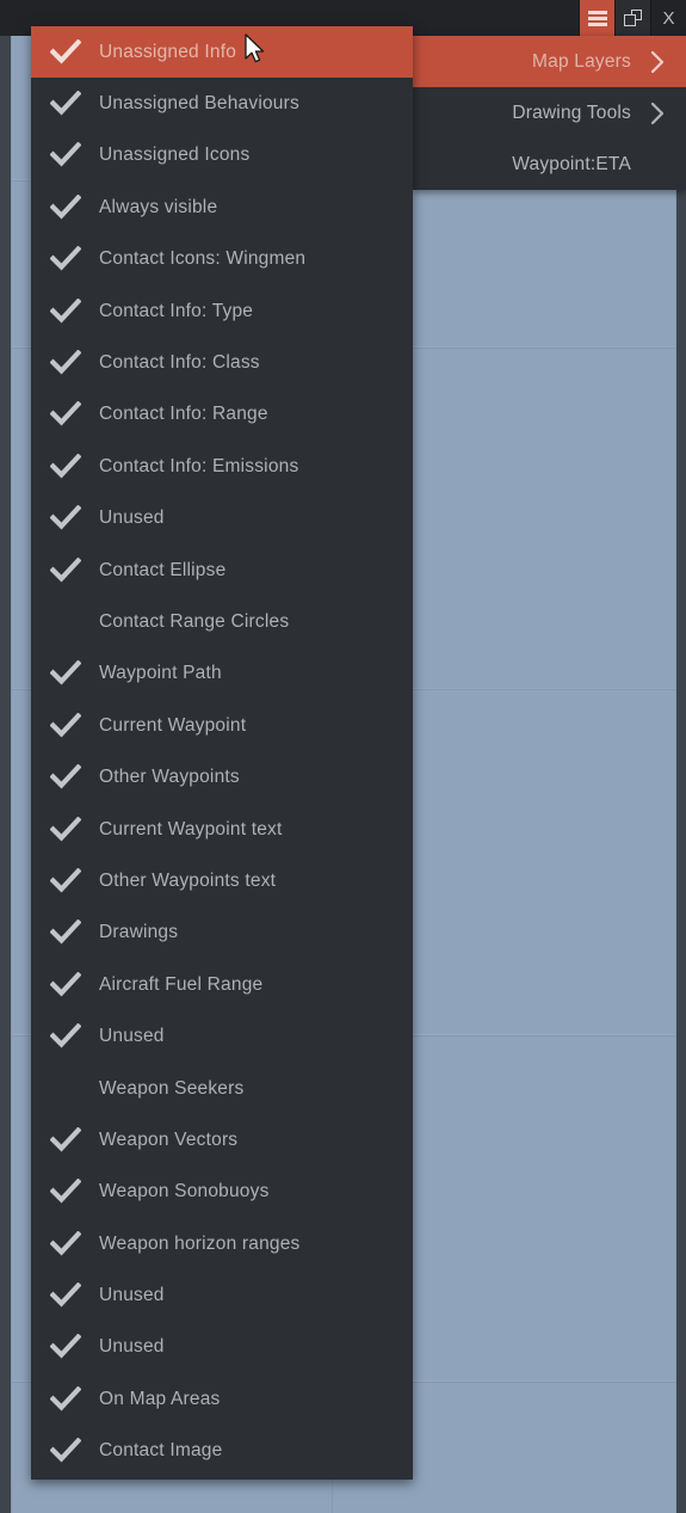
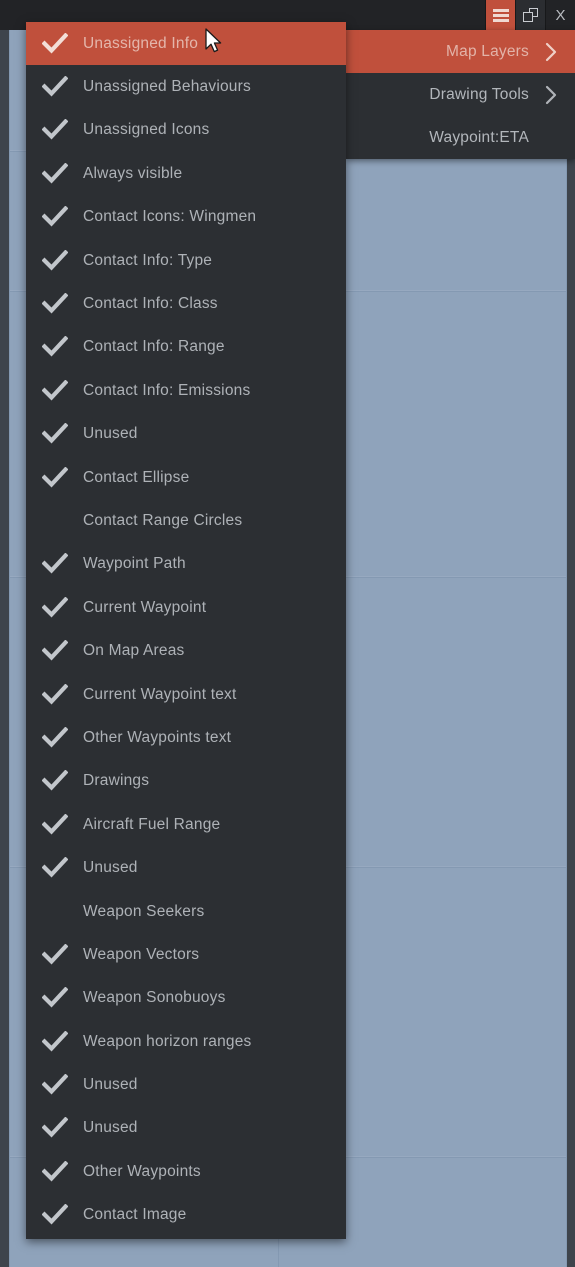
  X
  Map Layers
  Drawing Tools
  Waypoint:ETA
  Unassigned Info
  Unassigned Behaviours
  Unassigned Icons
  Always visible
  Contact Icons: Wingmen
  Contact Info: Type
  Contact Info: Class
  Contact Info: Range
  Contact Info: Emissions
  Unused
  Contact Ellipse
  Contact Range Circles
  Waypoint Path
  Current Waypoint
- Other Waypoints
+ On Map Areas
  Current Waypoint text
  Other Waypoints text
  Drawings
  Aircraft Fuel Range
  Unused
  Weapon Seekers
  Weapon Vectors
  Weapon Sonobuoys
  Weapon horizon ranges
  Unused
  Unused
- On Map Areas
+ Other Waypoints
  Contact Image
